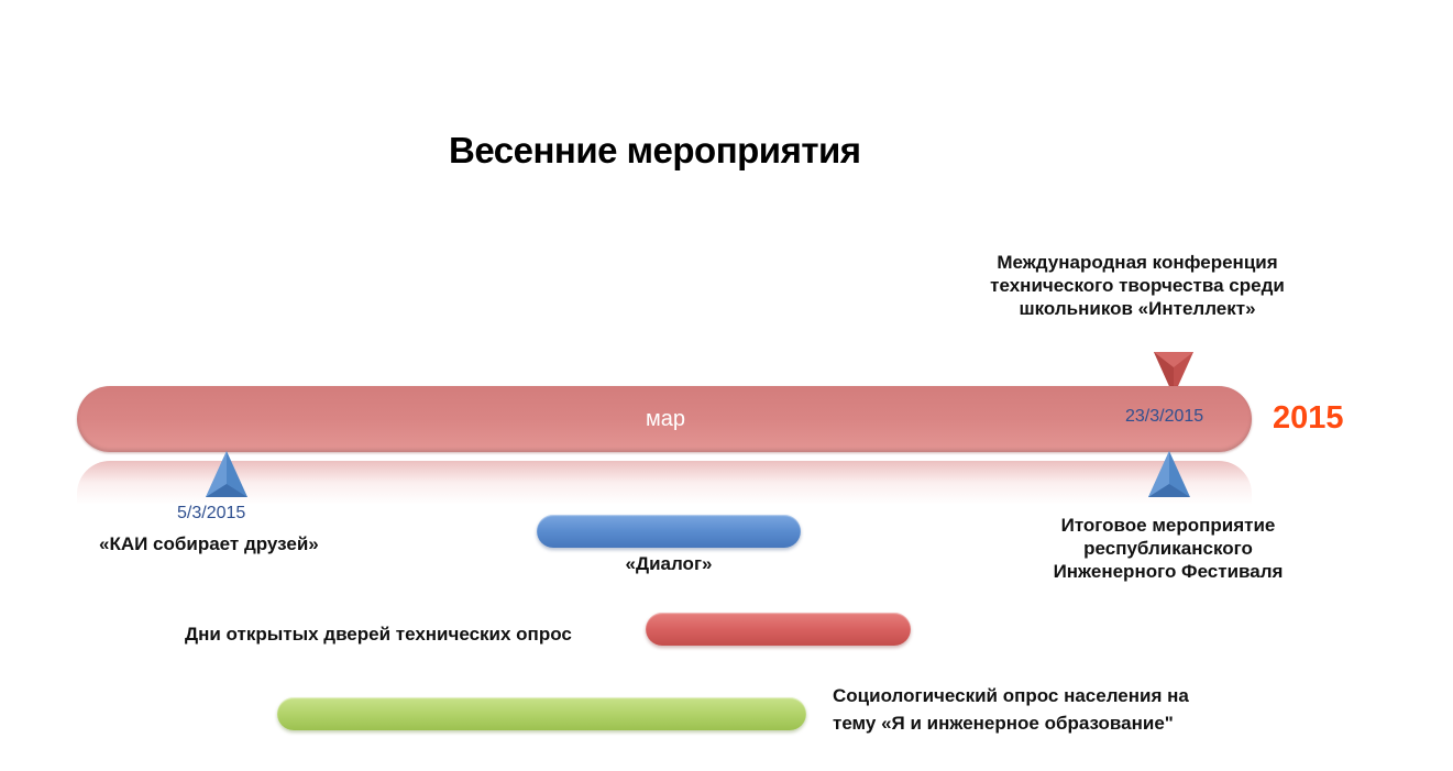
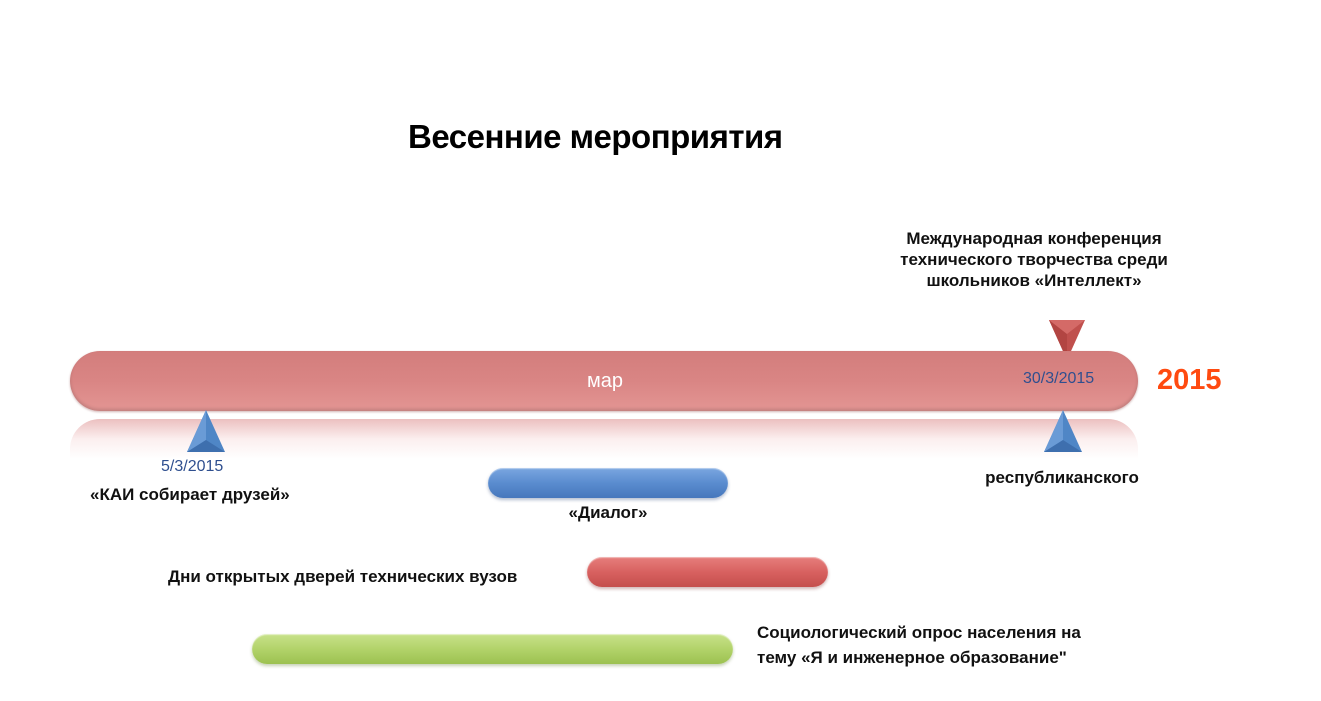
  Весенние мероприятия
  Международная конференция
  технического творчества среди
  школьников «Интеллект»
  мар
- 23/3/2015
+ 30/3/2015
  2015
  5/3/2015
  «КАИ собирает друзей»
- Итоговое мероприятие
  республиканского
- Инженерного Фестиваля
  «Диалог»
- Дни открытых дверей технических опрос
+ Дни открытых дверей технических вузов
  Социологический опрос населения на
  тему «Я и инженерное образование"
